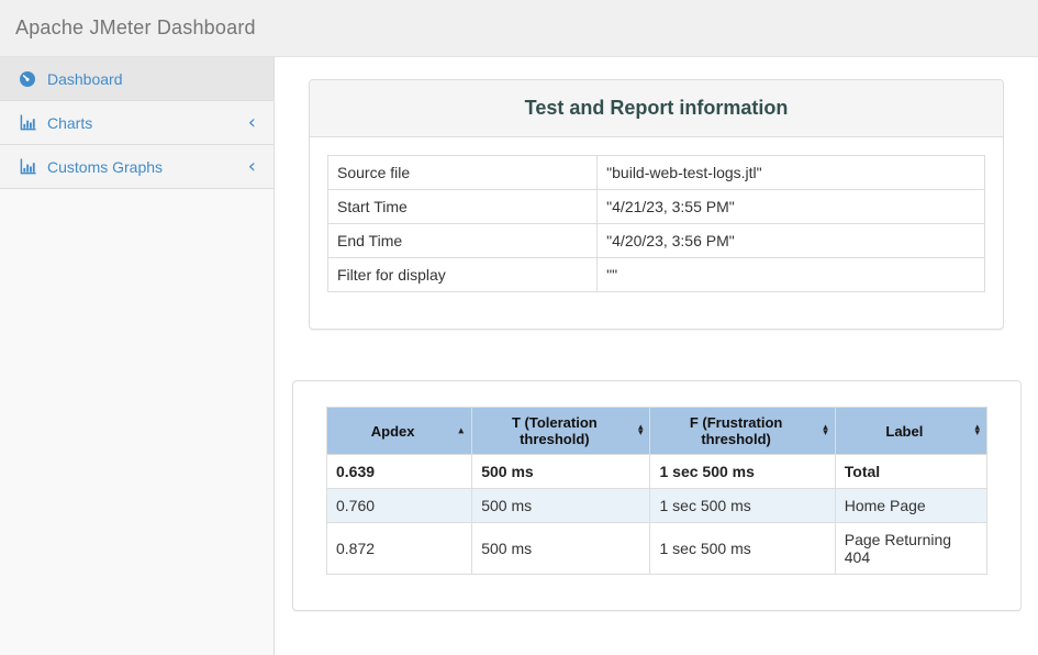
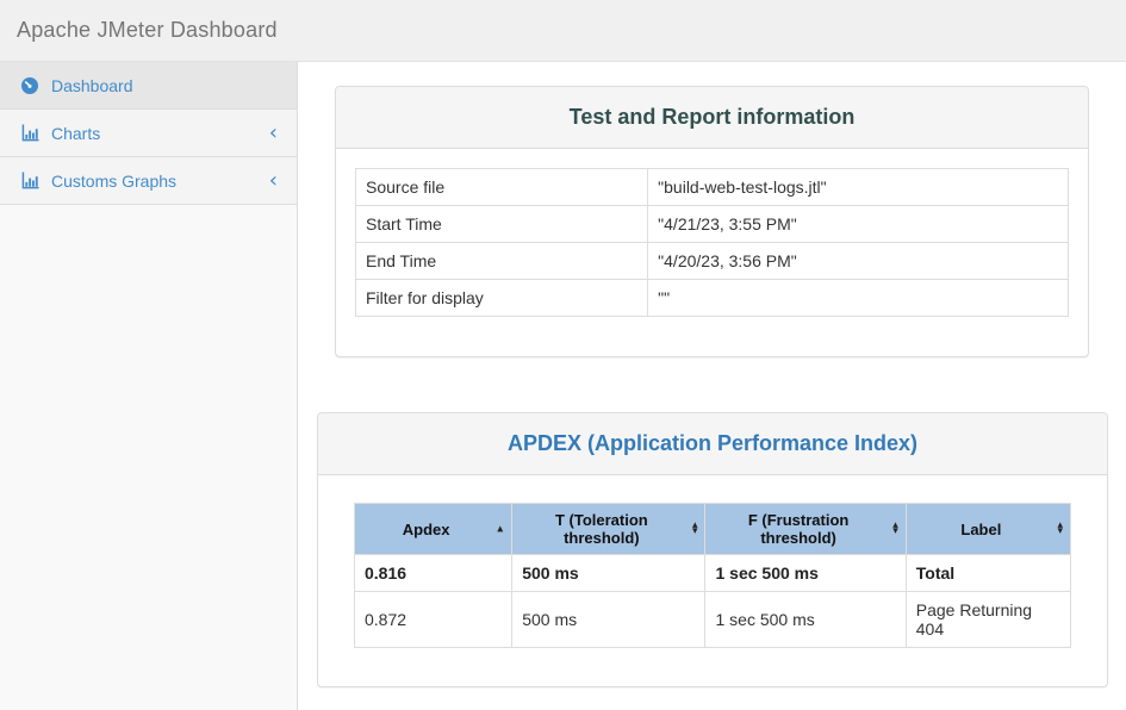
  Apache JMeter Dashboard
  Dashboard
  Charts
  ‹
  Customs Graphs
  ‹
  Test and Report information
  Source file	"build-web-test-logs.jtl"
  Start Time	"4/21/23, 3:55 PM"
  End Time	"4/20/23, 3:56 PM"
  Filter for display	""
+ APDEX (Application Performance Index)
  Apdex ▴	T (Toleration threshold) ▴▾	F (Frustration threshold) ▴▾	Label ▴▾
- 0.639	500 ms	1 sec 500 ms	Total
+ 0.816	500 ms	1 sec 500 ms	Total
- 0.760	500 ms	1 sec 500 ms	Home Page
  0.872	500 ms	1 sec 500 ms	Page Returning 404
